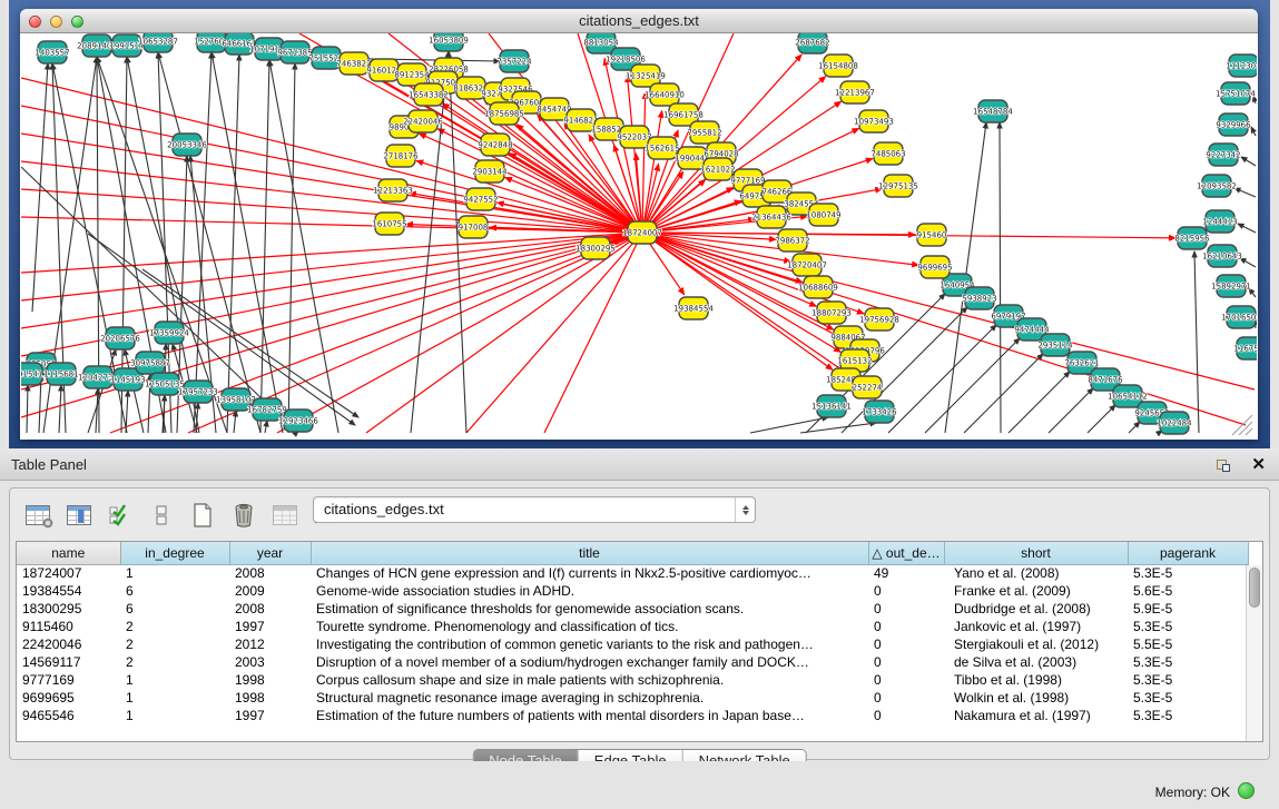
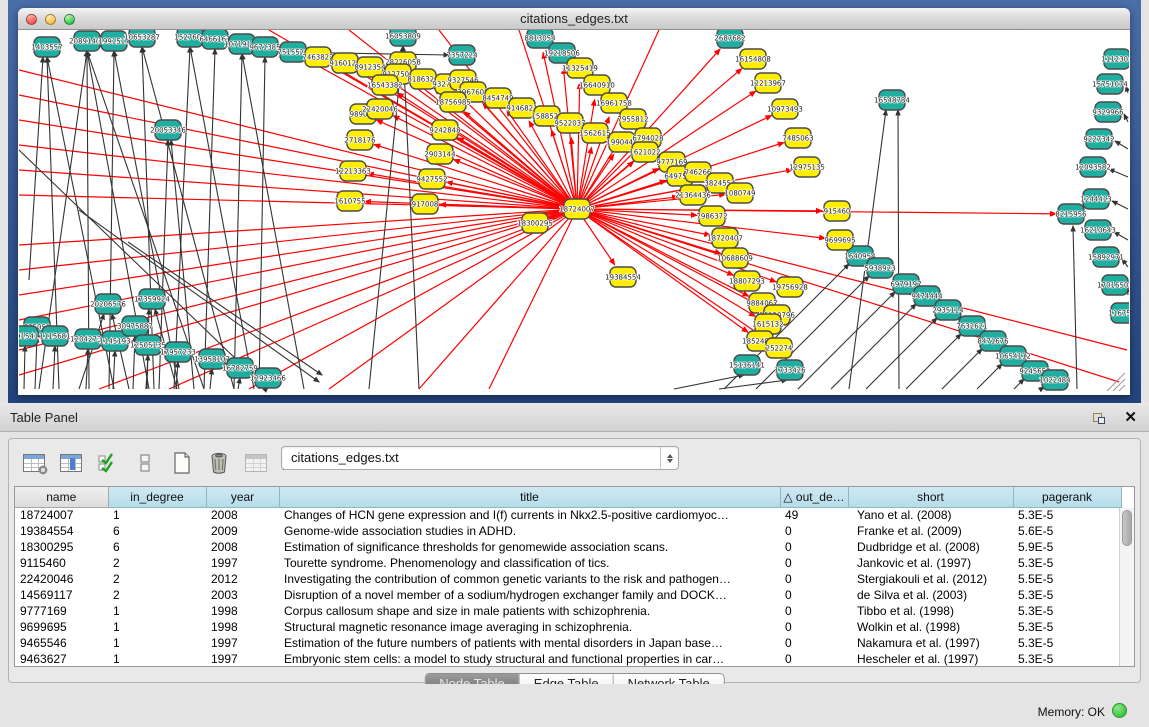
  citations_edges.txt
  1403557
  2089140
  1991517
  10653287
  152760
  646616
  107191
  9671385
  751552
  16053809
  7357224
  8813054
  19218506
  2687682
  16548784
  20053346
  20206576
  17359924
  91541
  1115681
  1204273
  1145193
  30975887
  12505135
  17957233
  13958107
  16782759
  12923466
  15136141
  1733426
  1640954
  5938923
  6979197
  9474444
  2935114
  7632621
  8471676
  10654112
  92456
  1022484
  111230
  15751074
  9329966
  9227342
  12093582
  1244413
  8215956
  16210643
  15892971
  1701650
  11675
  18724007
  7463822
  916012
  8912354
  28226058
  16543382
  818632
  9327546
  96760
  18756985
  845474
  914682
  158852
  9522037
  1562615
  22420046
  9242848
  2718176
  2903144
  12213363
  9427552
  1610755
  917008
  11325419
  16640910
  16961758
  7955812
  199044
  6794028
  1621022
  9777169
  746266
  382455
  16154808
  12213967
  10973493
  7485063
  12975135
  21364436
  1080749
  7986372
  18720407
  10688609
  18807293
  19756928
  9884067
  1615132
  252274
  18300295
  19384554
  915460
  9699695
  Table Panel
  ✕
  citations_edges.txt
  name	in_degree	year	title	△ out_de…	short	pagerank
  18724007	1	2008	Changes of HCN gene expression and I(f) currents in Nkx2.5-positive cardiomyoc…	49	Yano et al. (2008)	5.3E-5
  19384554	6	2009	Genome-wide association studies in ADHD.	0	Franke et al. (2009)	5.6E-5
  18300295	6	2008	Estimation of significance thresholds for genomewide association scans.	0	Dudbridge et al. (2008)	5.9E-5
  9115460	2	1997	Tourette syndrome. Phenomenology and classification of tics.	0	Jankovic et al. (1997)	5.3E-5
  22420046	2	2012	Investigating the contribution of common genetic variants to the risk and pathogen…	0	Stergiakouli et al. (2012)	5.5E-5
  14569117	2	2003	Disruption of a novel member of a sodium/hydrogen exchanger family and DOCK…	0	de Silva et al. (2003)	5.3E-5
  9777169	1	1998	Corpus callosum shape and size in male patients with schizophrenia.	0	Tibbo et al. (1998)	5.3E-5
  9699695	1	1998	Structural magnetic resonance image averaging in schizophrenia.	0	Wolkin et al. (1998)	5.3E-5
  9465546	1	1997	Estimation of the future numbers of patients with mental disorders in Japan base…	0	Nakamura et al. (1997)	5.3E-5
+ 9463627	1	1997	Embryonic stem cells: a model to study structural and functional properties in car…	0	Hescheler et al. (1997)	5.3E-5
  Memory: OK
